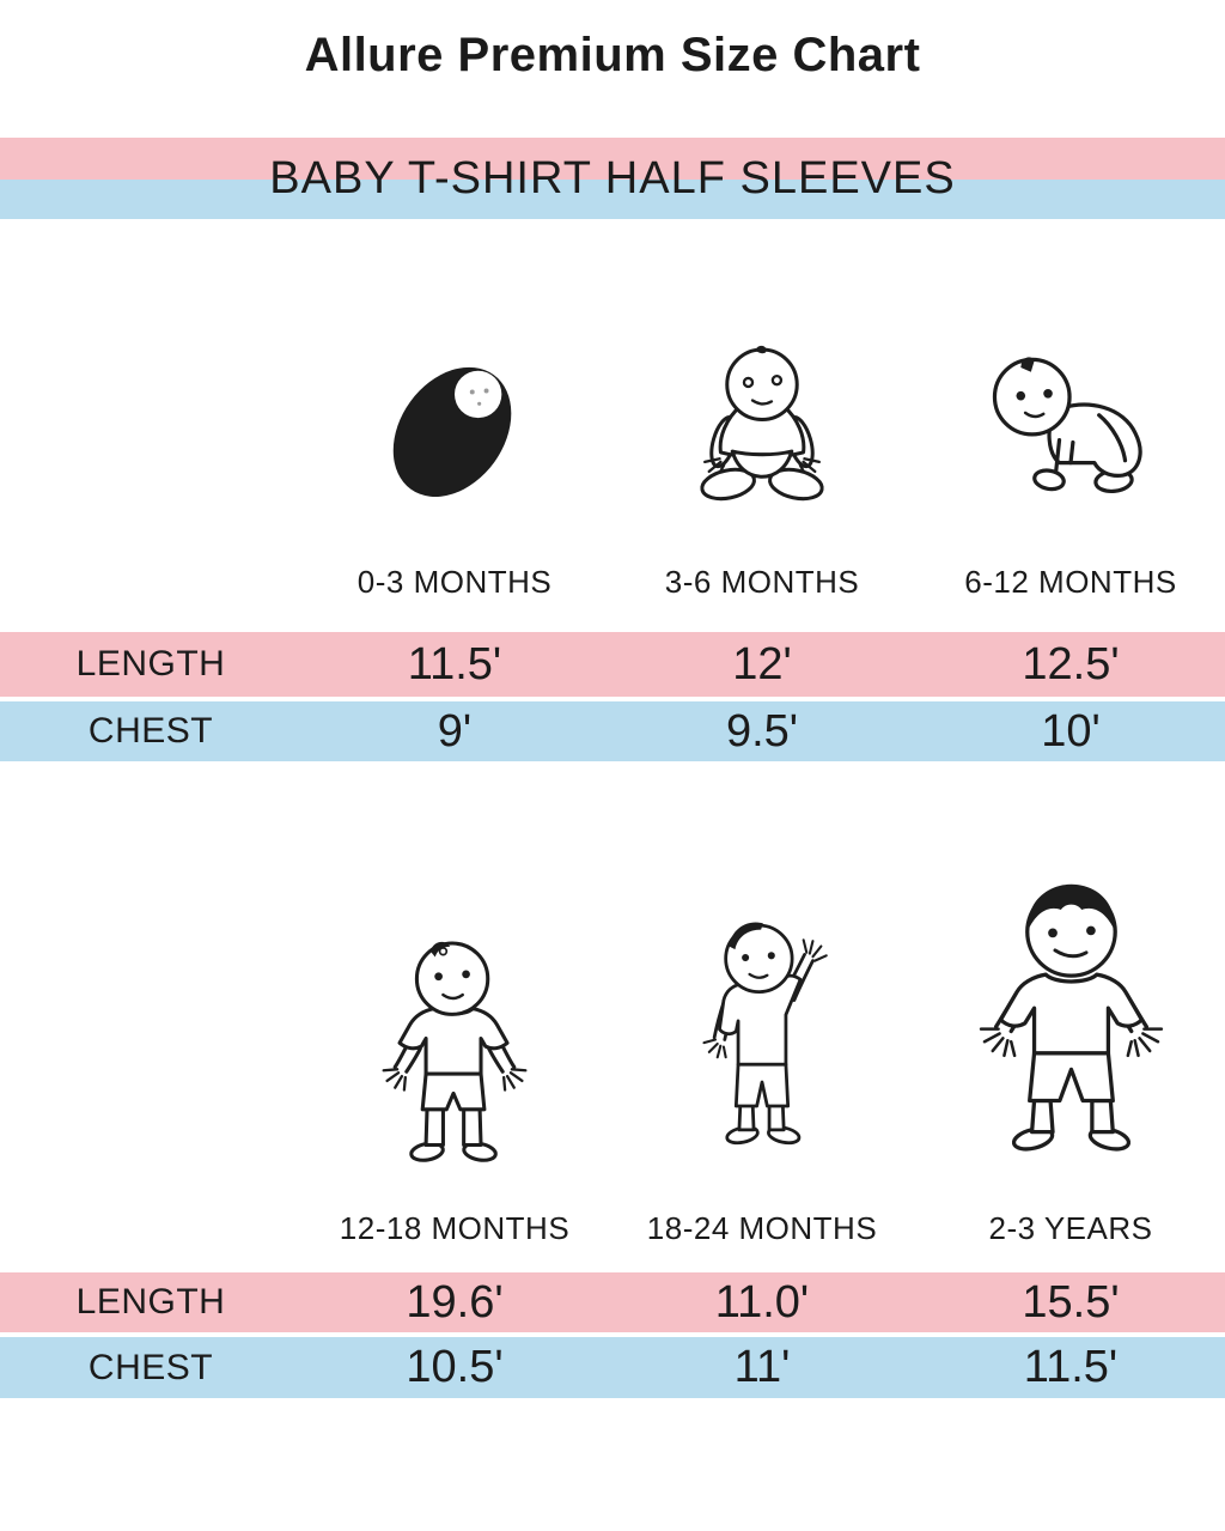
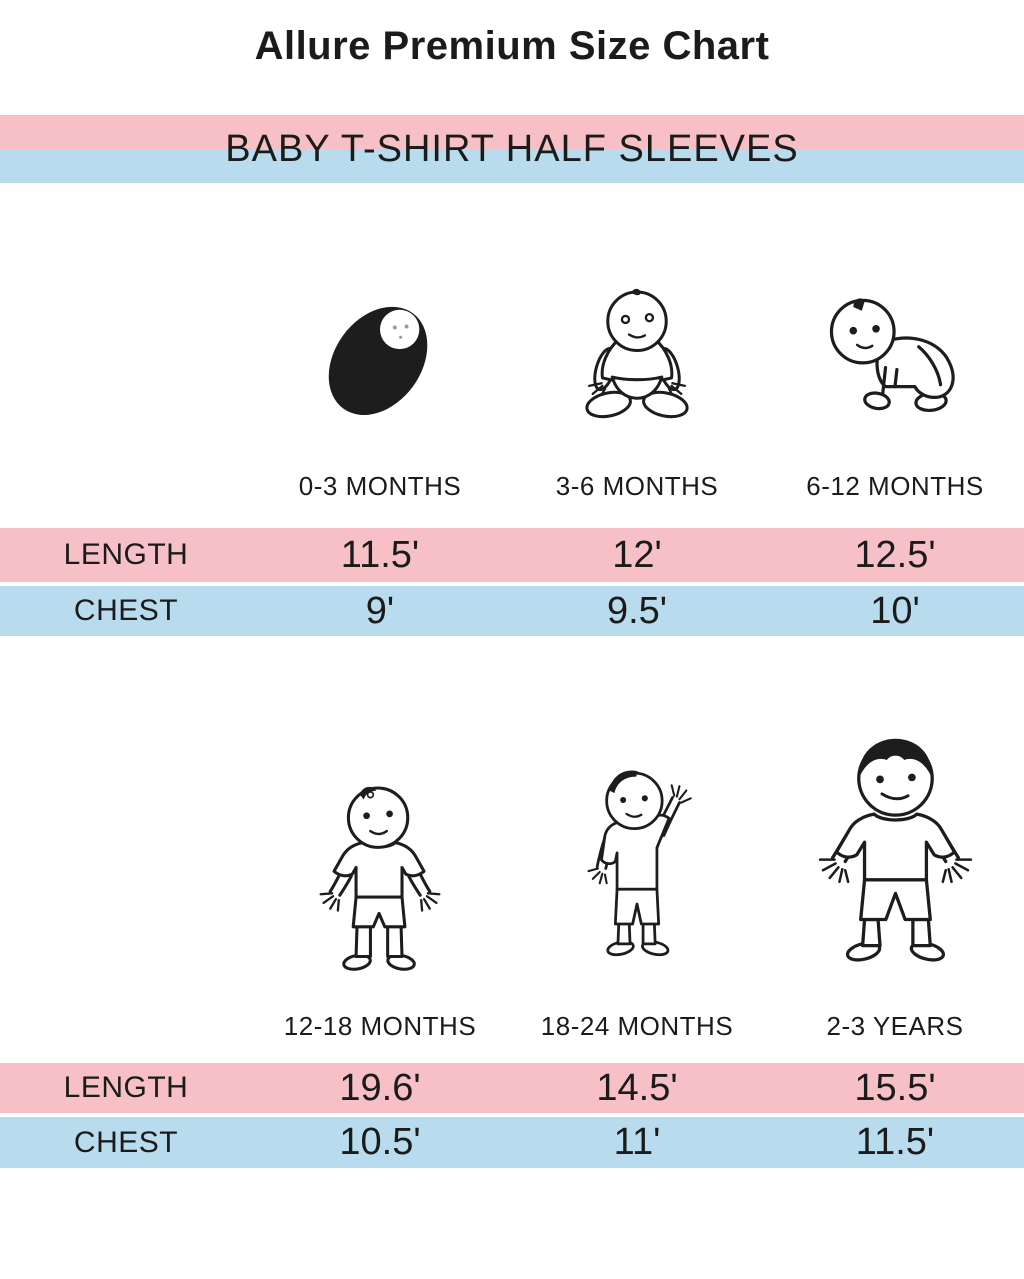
  Allure Premium Size Chart
  BABY T-SHIRT HALF SLEEVES
  0-3 MONTHS
  3-6 MONTHS
  6-12 MONTHS
  LENGTH
  11.5'
  12'
  12.5'
  CHEST
  9'
  9.5'
  10'
  12-18 MONTHS
  18-24 MONTHS
  2-3 YEARS
  LENGTH
  19.6'
- 11.0'
+ 14.5'
  15.5'
  CHEST
  10.5'
  11'
  11.5'
